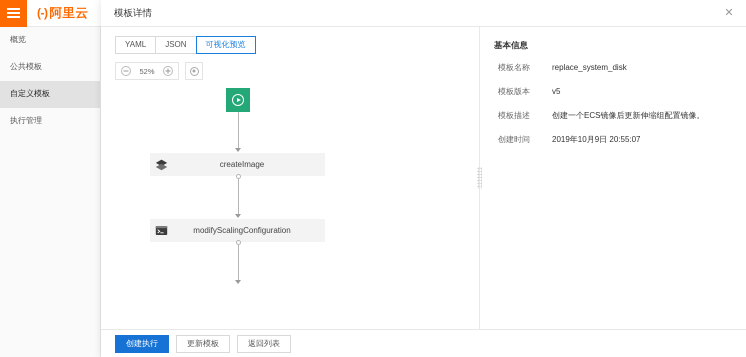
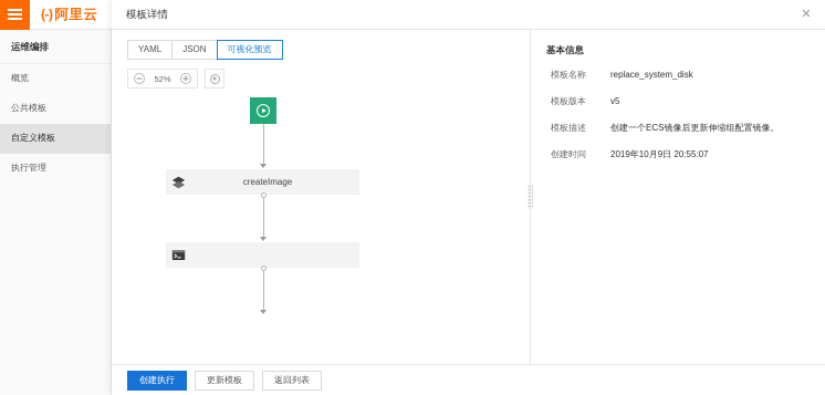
  (-)
  阿里云
+ 运维编排
  概览
  公共模板
  自定义模板
  执行管理
  模板详情
  ✕
  YAML
  JSON
  可视化预览
  52%
  createImage
- modifyScalingConfiguration
  基本信息
  模板名称
  replace_system_disk
  模板版本
  v5
  模板描述
  创建一个ECS镜像后更新伸缩组配置镜像。
  创建时间
  2019年10月9日 20:55:07
  创建执行
  更新模板
  返回列表
